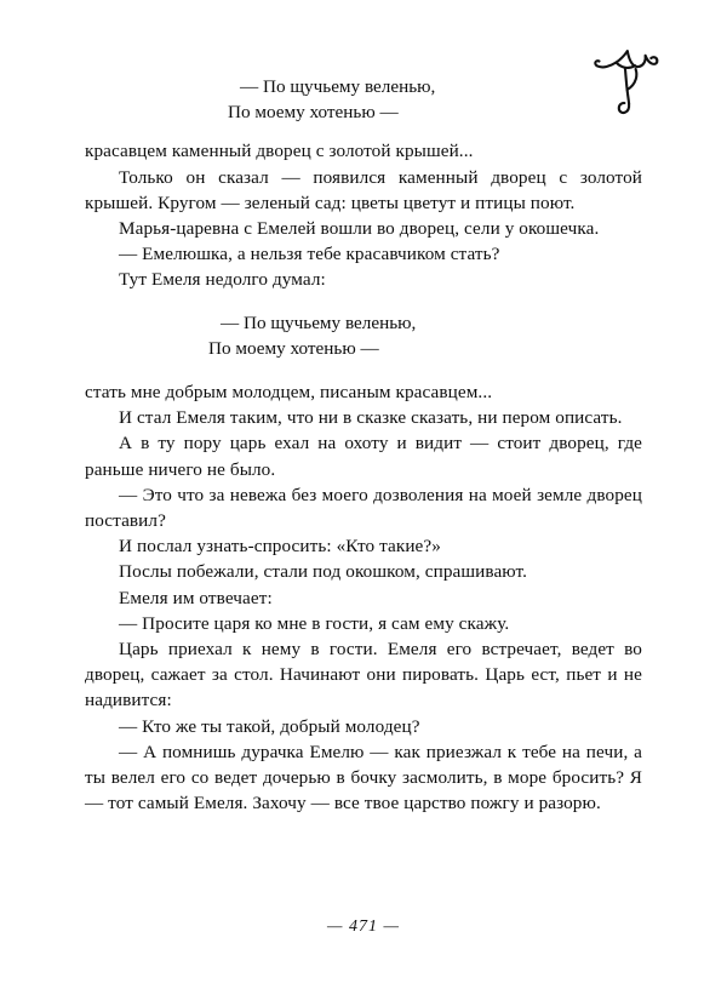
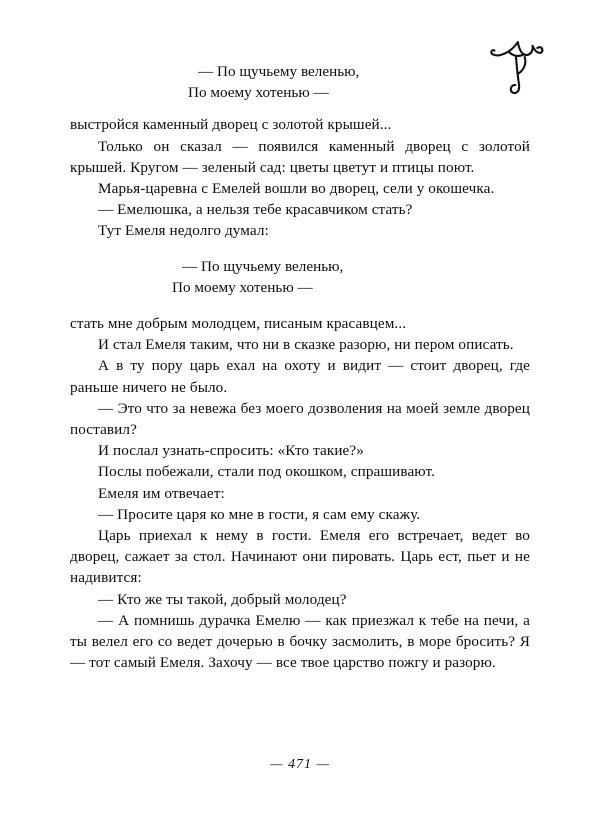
  — По щучьему веленью,
  По моему хотенью —
- красавцем каменный дворец с золотой крышей...
+ выстройся каменный дворец с золотой крышей...
  Только он сказал — появился каменный дворец с золотой крышей. Кругом — зеленый сад: цветы цветут и птицы поют.
  Марья-царевна с Емелей вошли во дворец, сели у окошечка.
  — Емелюшка, а нельзя тебе красавчиком стать?
  Тут Емеля недолго думал:
  — По щучьему веленью,
  По моему хотенью —
  стать мне добрым молодцем, писаным красавцем...
- И стал Емеля таким, что ни в сказке сказать, ни пером описать.
+ И стал Емеля таким, что ни в сказке разорю, ни пером описать.
  А в ту пору царь ехал на охоту и видит — стоит дворец, где раньше ничего не было.
  — Это что за невежа без моего дозволения на моей земле дворец поставил?
  И послал узнать-спросить: «Кто такие?»
  Послы побежали, стали под окошком, спрашивают.
  Емеля им отвечает:
  — Просите царя ко мне в гости, я сам ему скажу.
  Царь приехал к нему в гости. Емеля его встречает, ведет во дворец, сажает за стол. Начинают они пировать. Царь ест, пьет и не надивится:
  — Кто же ты такой, добрый молодец?
  — А помнишь дурачка Емелю — как приезжал к тебе на печи, а ты велел его со ведет дочерью в бочку засмолить, в море бросить? Я — тот самый Емеля. Захочу — все твое царство пожгу и разорю.
  — 471 —
